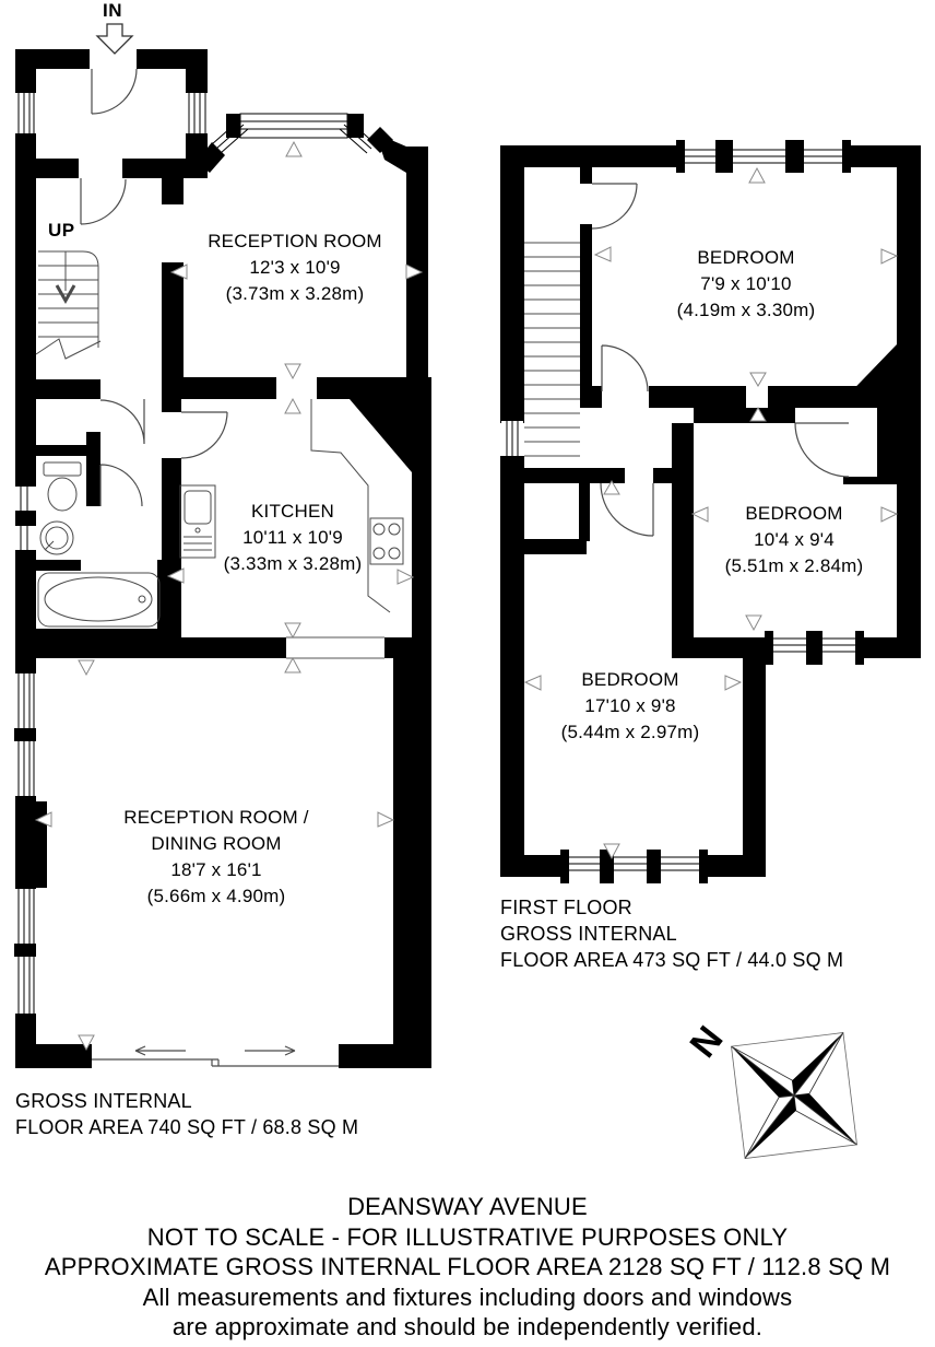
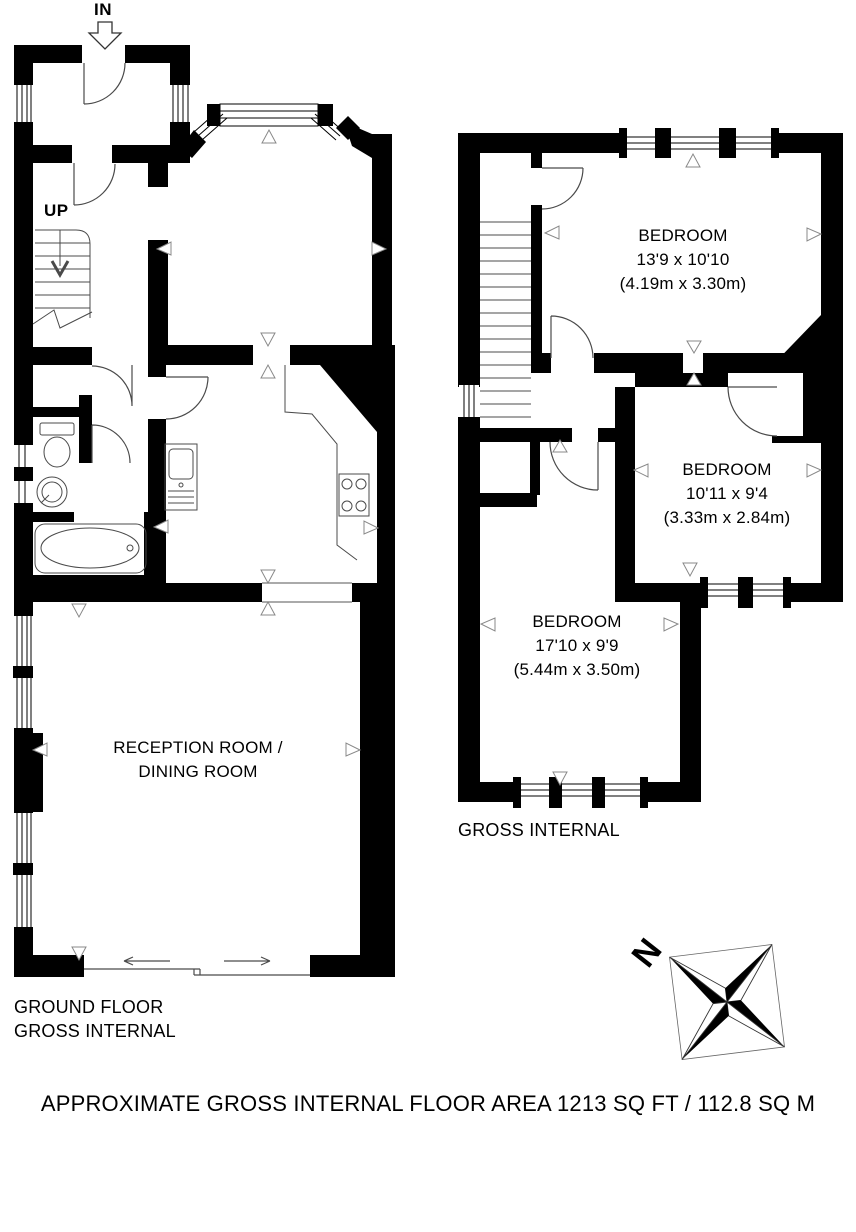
  IN
  UP
- RECEPTION ROOM
- 12'3 x 10'9
- (3.73m x 3.28m)
- KITCHEN
- 10'11 x 10'9
- (3.33m x 3.28m)
  RECEPTION ROOM / DINING ROOM
- 18'7 x 16'1
- (5.66m x 4.90m)
  BEDROOM
- 7'9 x 10'10
+ 13'9 x 10'10
  (4.19m x 3.30m)
  BEDROOM
- 10'4 x 9'4
+ 10'11 x 9'4
- (5.51m x 2.84m)
+ (3.33m x 2.84m)
  BEDROOM
- 17'10 x 9'8
+ 17'10 x 9'9
- (5.44m x 2.97m)
+ (5.44m x 3.50m)
+ GROUND FLOOR
  GROSS INTERNAL
- FLOOR AREA 740 SQ FT / 68.8 SQ M
- FIRST FLOOR
  GROSS INTERNAL
- FLOOR AREA 473 SQ FT / 44.0 SQ M
- DEANSWAY AVENUE
- NOT TO SCALE - FOR ILLUSTRATIVE PURPOSES ONLY
- APPROXIMATE GROSS INTERNAL FLOOR AREA 2128 SQ FT / 112.8 SQ M
+ APPROXIMATE GROSS INTERNAL FLOOR AREA 1213 SQ FT / 112.8 SQ M
- All measurements and fixtures including doors and windows
- are approximate and should be independently verified.
